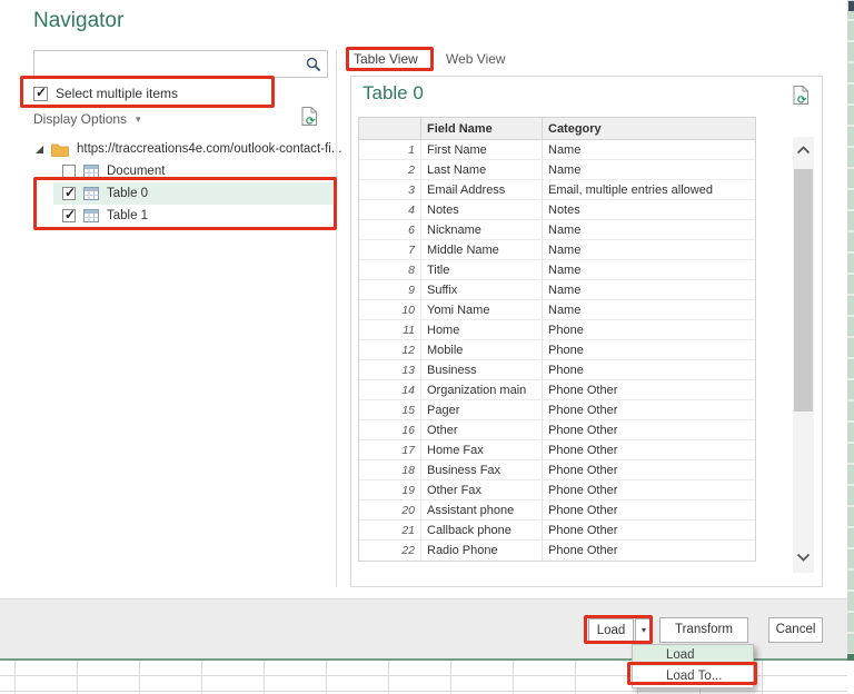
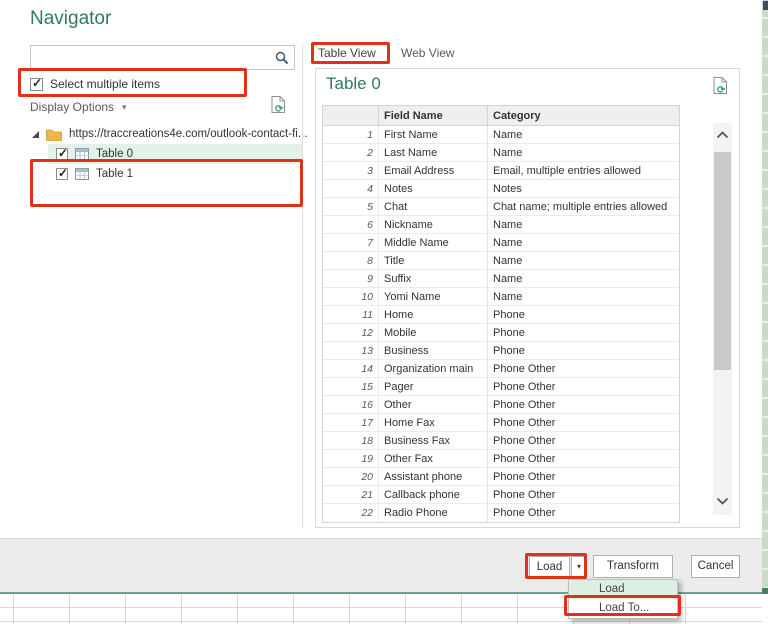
  Navigator
  Select multiple items
  Display Options
  ▾
  ⟳
  https://traccreations4e.com/outlook-contact-fi..
- Document
  Table 0
  Table 1
  Table View
  Web View
  Table 0
  ⟳
  Field Name
  Category
  1
  First Name
  Name
  2
  Last Name
  Name
  3
  Email Address
  Email, multiple entries allowed
  4
  Notes
  Notes
+ 5
+ Chat
+ Chat name; multiple entries allowed
  6
  Nickname
  Name
  7
  Middle Name
  Name
  8
  Title
  Name
  9
  Suffix
  Name
  10
  Yomi Name
  Name
  11
  Home
  Phone
  12
  Mobile
  Phone
  13
  Business
  Phone
  14
  Organization main
  Phone Other
  15
  Pager
  Phone Other
  16
  Other
  Phone Other
  17
  Home Fax
  Phone Other
  18
  Business Fax
  Phone Other
  19
  Other Fax
  Phone Other
  20
  Assistant phone
  Phone Other
  21
  Callback phone
  Phone Other
  22
  Radio Phone
  Phone Other
  Load
  ▾
  Cancel
  Load
  Load To...
